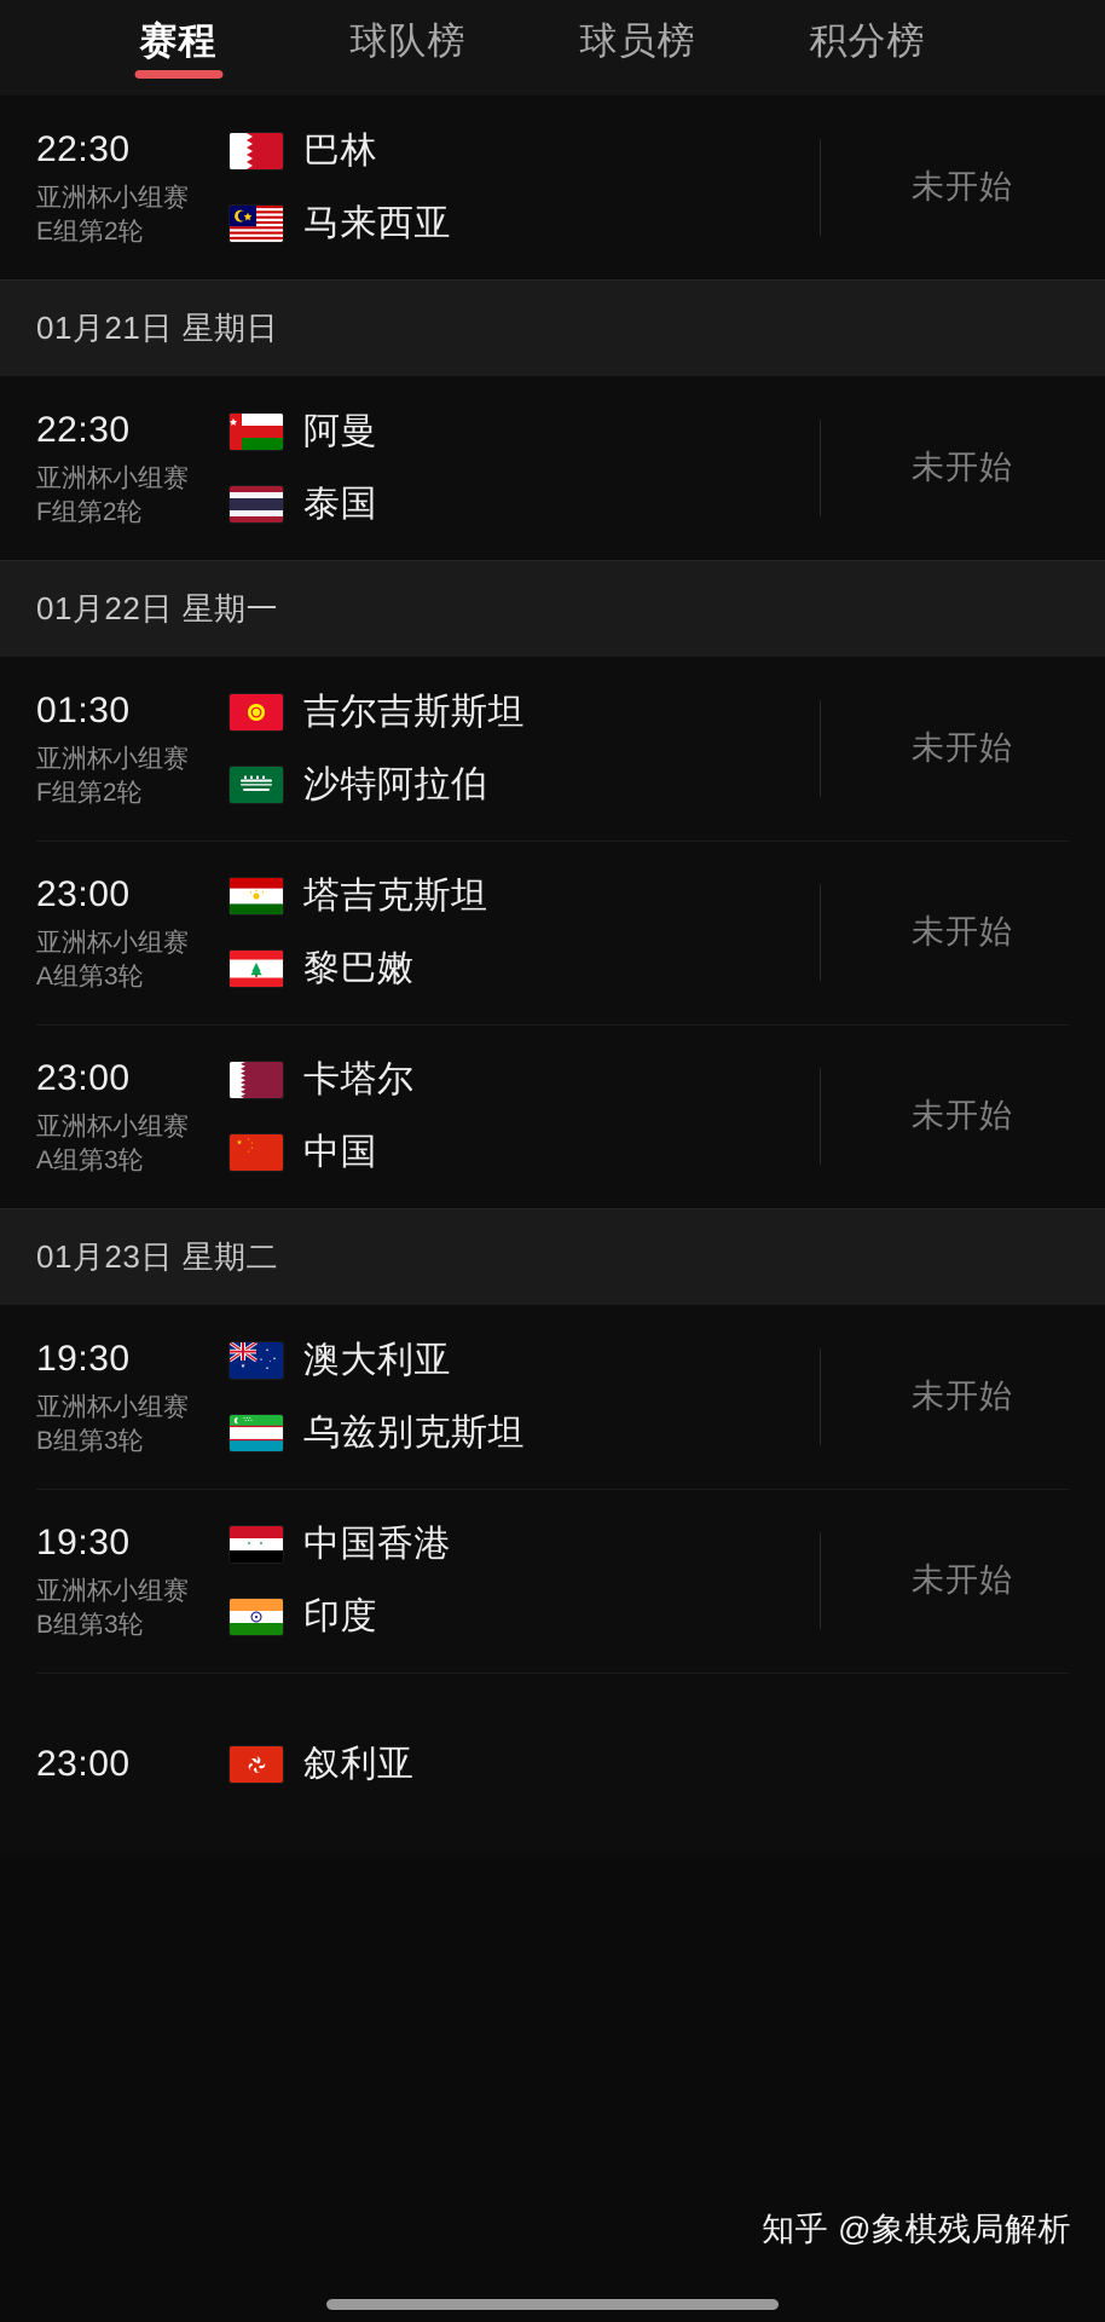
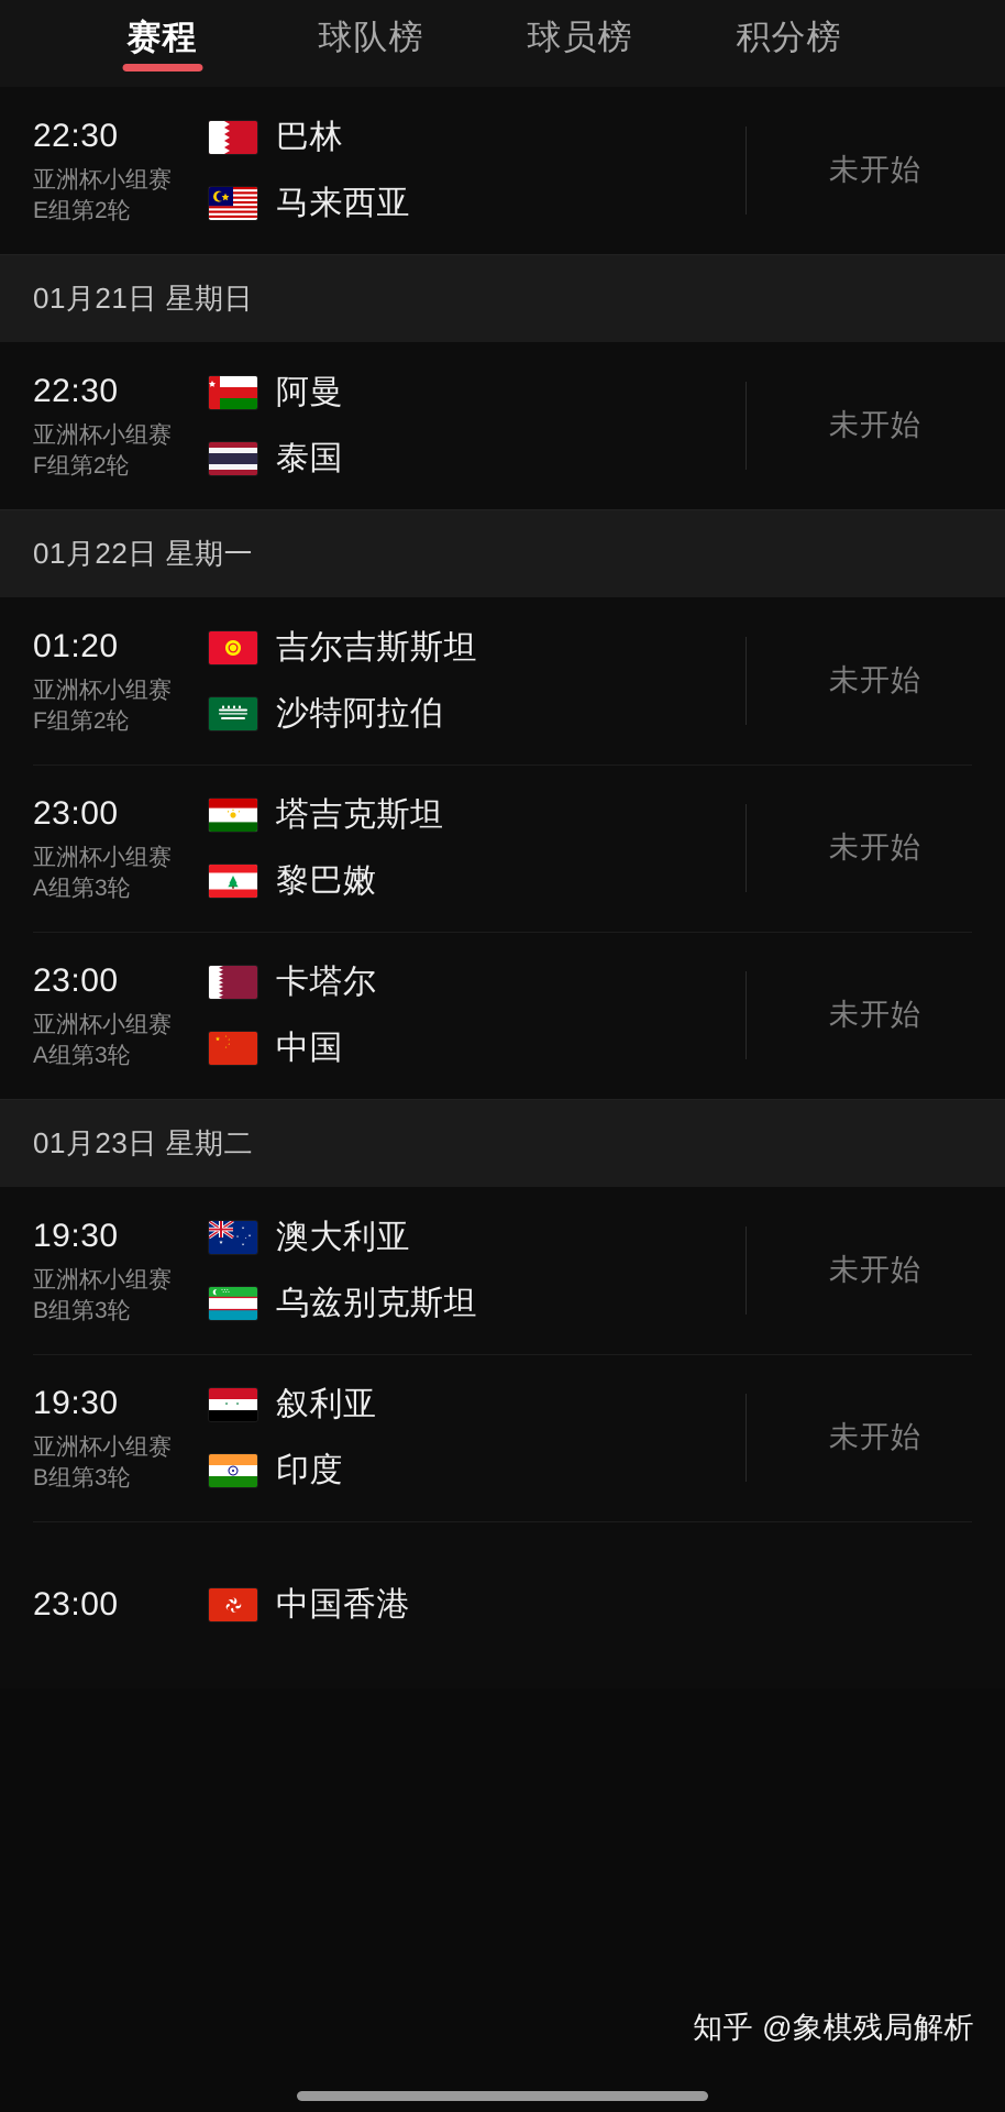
  赛程
  球队榜
  球员榜
  积分榜
  22:30
  亚洲杯小组赛
  E组第2轮
  巴林
  马来西亚
  未开始
  01月21日 星期日
  22:30
  亚洲杯小组赛
  F组第2轮
  阿曼
  泰国
  未开始
  01月22日 星期一
- 01:30
+ 01:20
  亚洲杯小组赛
  F组第2轮
  吉尔吉斯斯坦
  沙特阿拉伯
  未开始
  23:00
  亚洲杯小组赛
  A组第3轮
  塔吉克斯坦
  黎巴嫩
  未开始
  23:00
  亚洲杯小组赛
  A组第3轮
  卡塔尔
  中国
  未开始
  01月23日 星期二
  19:30
  亚洲杯小组赛
  B组第3轮
  澳大利亚
  乌兹别克斯坦
  未开始
  19:30
  亚洲杯小组赛
  B组第3轮
- 中国香港
+ 叙利亚
  印度
  未开始
  23:00
- 叙利亚
+ 中国香港
  知乎 @象棋残局解析
